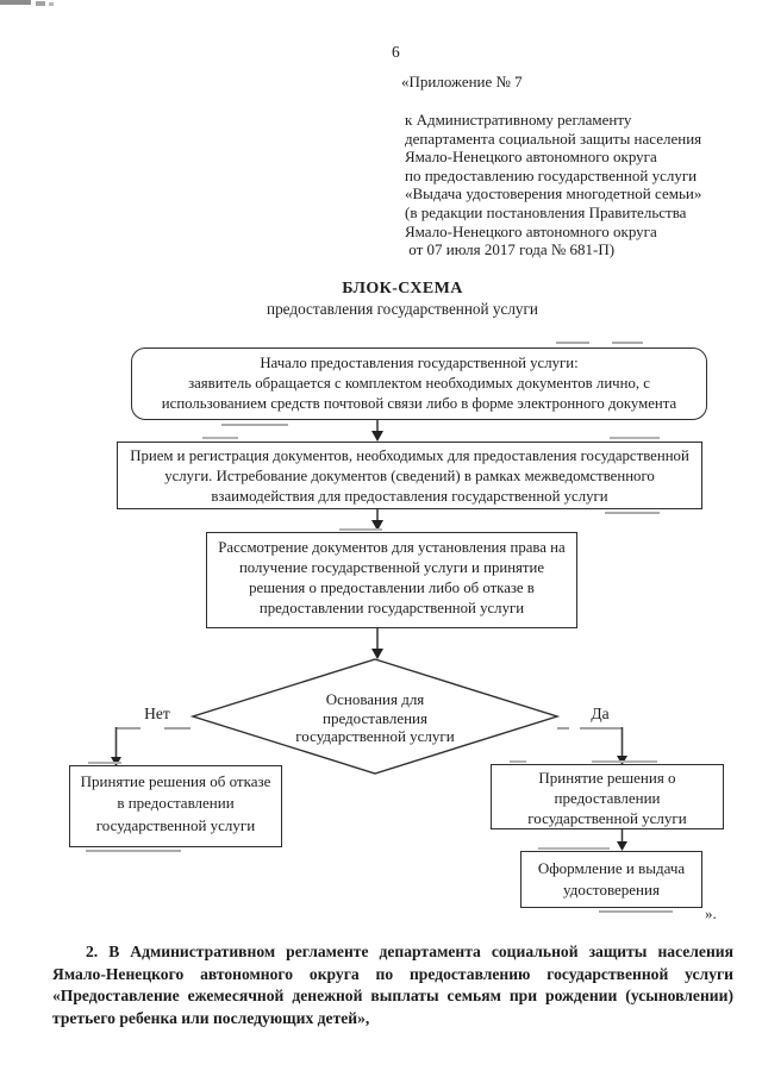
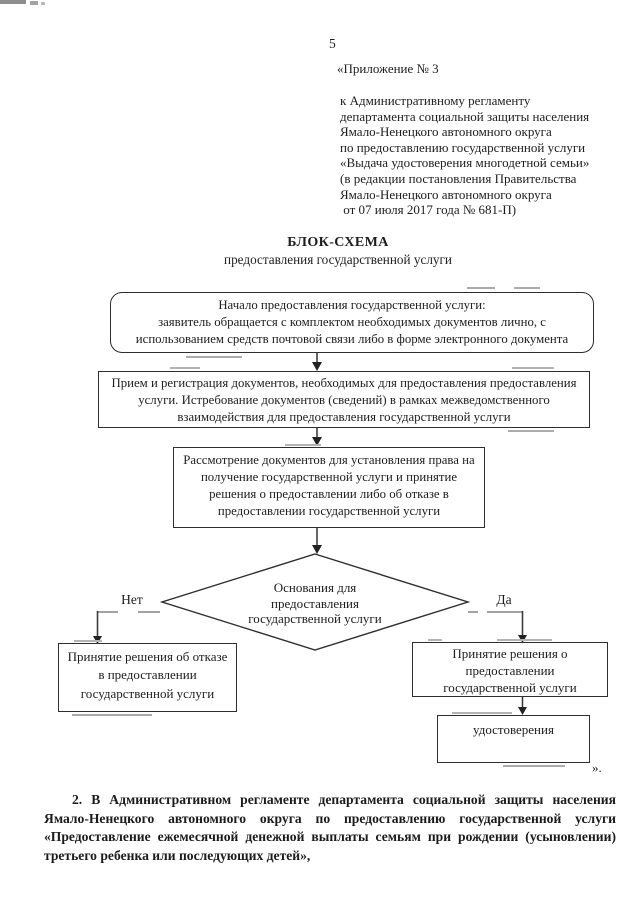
- 6
+ 5
- «Приложение № 7
+ «Приложение № 3
  к Административному регламенту
  департамента социальной защиты населения
  Ямало-Ненецкого автономного округа
  по предоставлению государственной услуги
  «Выдача удостоверения многодетной семьи»
  (в редакции постановления Правительства
  Ямало-Ненецкого автономного округа
  от 07 июля 2017 года № 681-П)
  БЛОК-СХЕМА
  предоставления государственной услуги
  Начало предоставления государственной услуги:
  заявитель обращается с комплектом необходимых документов лично, с
  использованием средств почтовой связи либо в форме электронного документа
- Прием и регистрация документов, необходимых для предоставления государственной
+ Прием и регистрация документов, необходимых для предоставления предоставления
  услуги. Истребование документов (сведений) в рамках межведомственного
  взаимодействия для предоставления государственной услуги
  Рассмотрение документов для установления права на
  получение государственной услуги и принятие
  решения о предоставлении либо об отказе в
  предоставлении государственной услуги
  Основания для
  предоставления
  государственной услуги
  Нет
  Да
  Принятие решения об отказе
  в предоставлении
  государственной услуги
  Принятие решения о
  предоставлении
  государственной услуги
- Оформление и выдача
  удостоверения
  ».
  2. В Административном регламенте департамента социальной защиты населения Ямало-Ненецкого автономного округа по предоставлению государственной услуги «Предоставление ежемесячной денежной выплаты семьям при рождении (усыновлении) третьего ребенка или последующих детей»,
